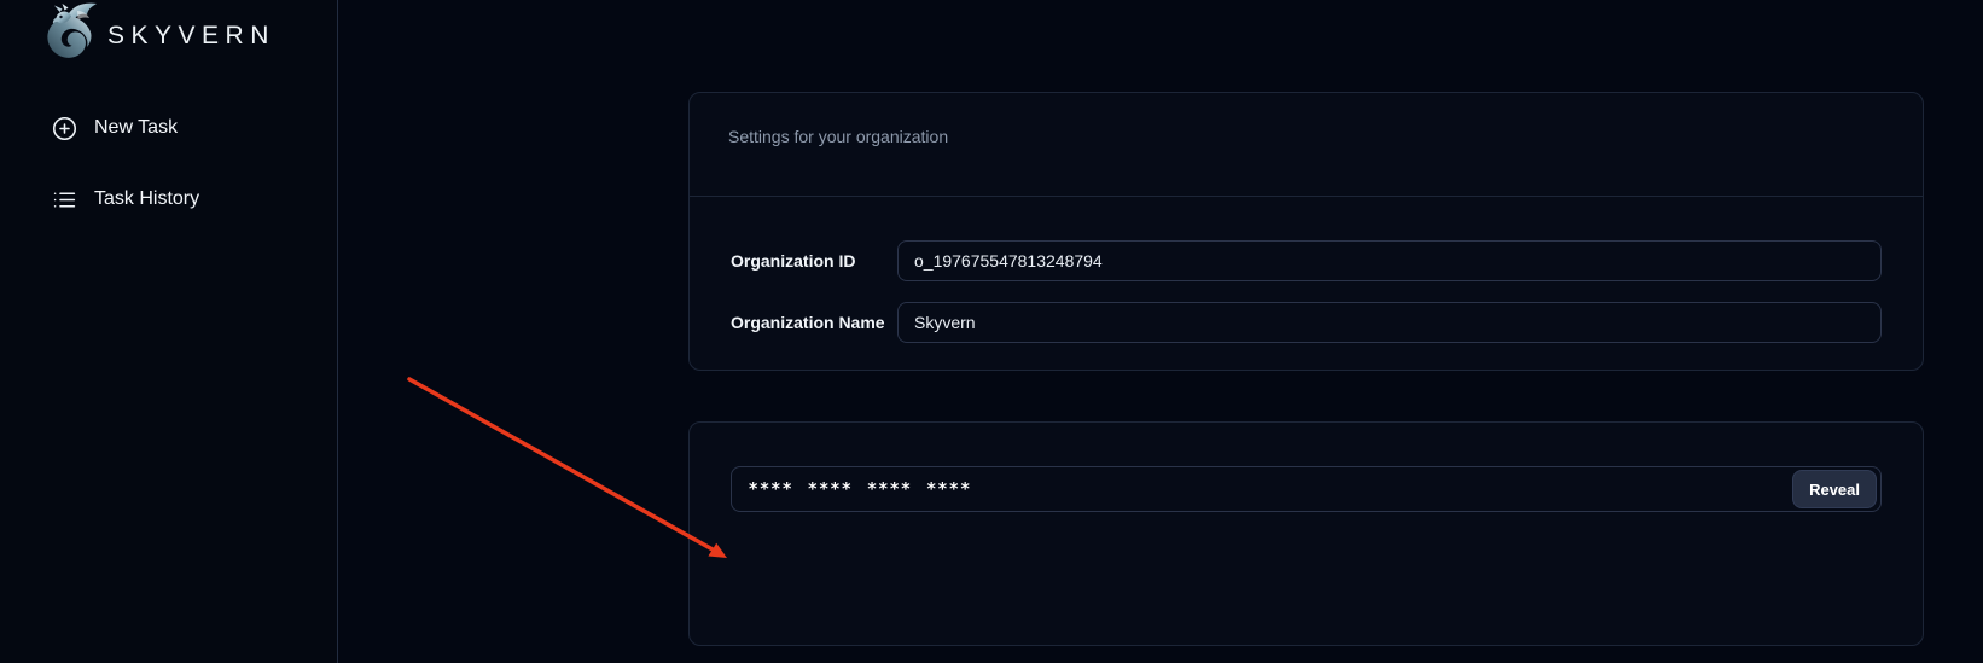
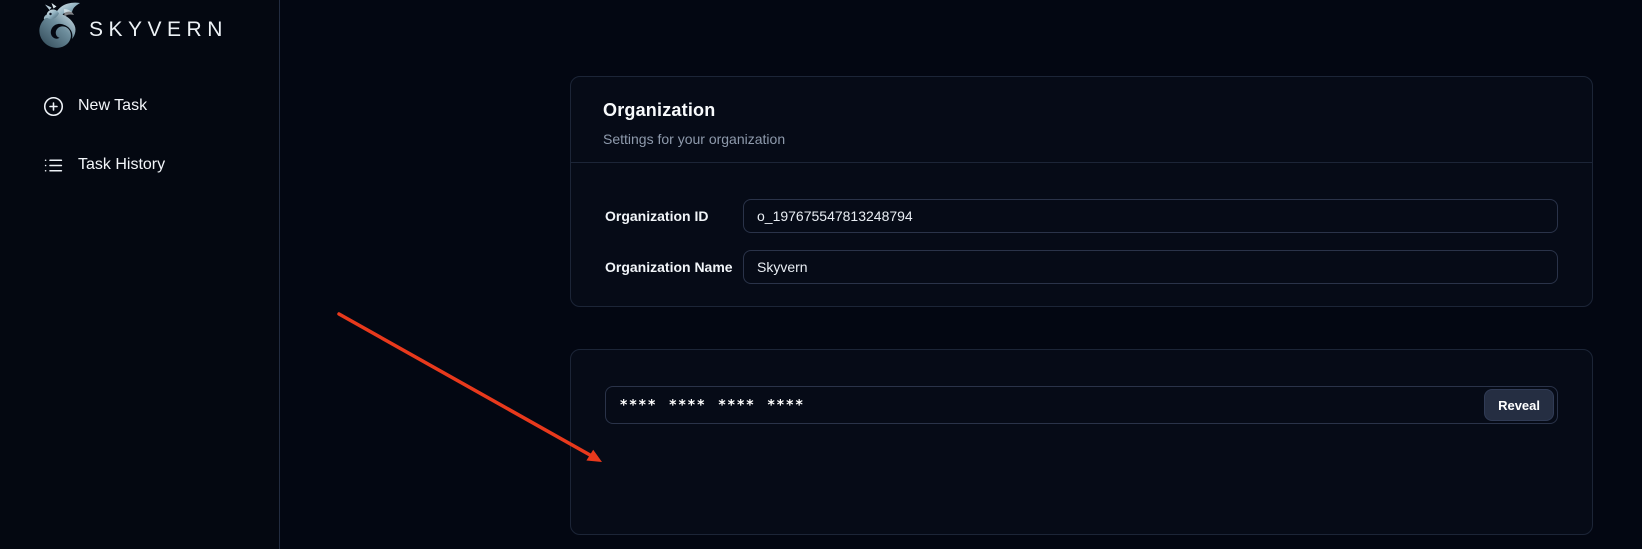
  SKYVERN
  New Task
  Task History
+ Organization
  Settings for your organization
  Organization ID
  o_197675547813248794
  Organization Name
  Skyvern
  **** **** **** ****
  Reveal
